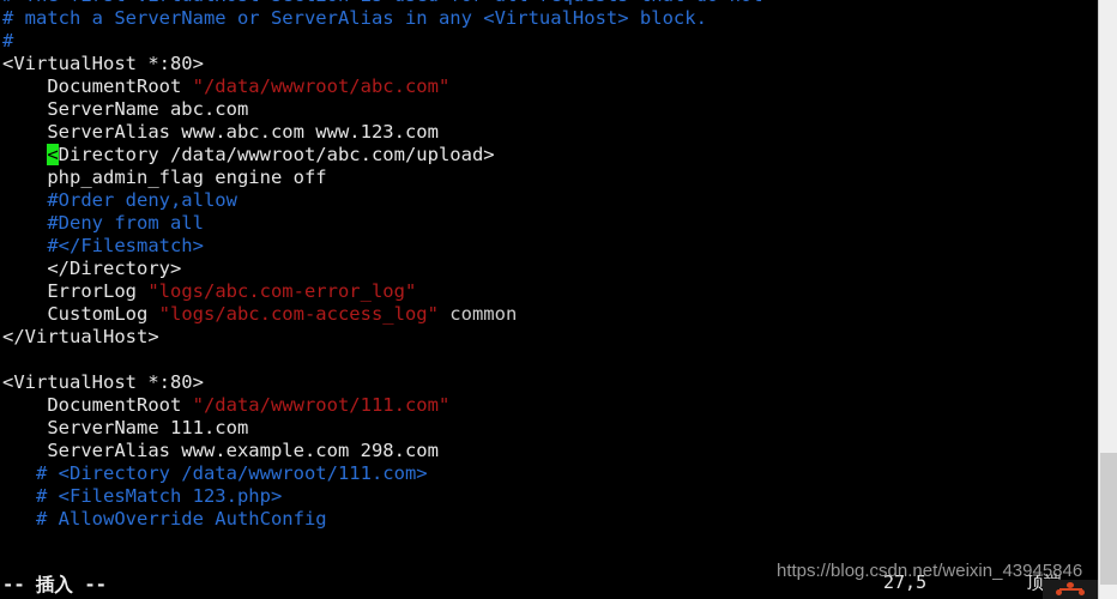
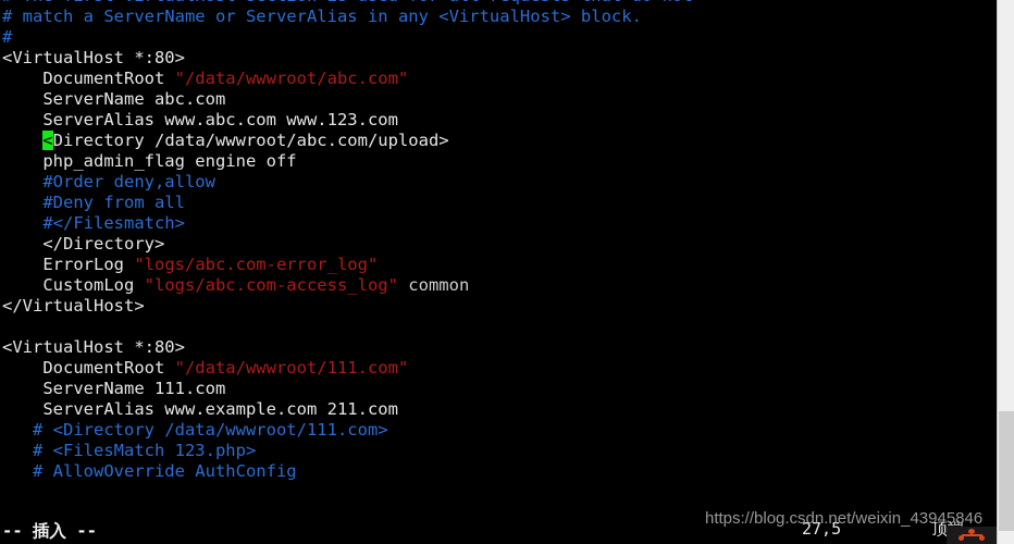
  # match a ServerName or ServerAlias in any <VirtualHost> block.
  #
  <VirtualHost *:80>
  DocumentRoot "/data/wwwroot/abc.com"
  ServerName abc.com
  ServerAlias www.abc.com www.123.com
  <Directory /data/wwwroot/abc.com/upload>
  php_admin_flag engine off
  #Order deny,allow
  #Deny from all
  #</Filesmatch>
  </Directory>
  ErrorLog "logs/abc.com-error_log"
  CustomLog "logs/abc.com-access_log" common
  </VirtualHost>
  <VirtualHost *:80>
  DocumentRoot "/data/wwwroot/111.com"
  ServerName 111.com
- ServerAlias www.example.com 298.com
+ ServerAlias www.example.com 211.com
  # <Directory /data/wwwroot/111.com>
  # <FilesMatch 123.php>
  # AllowOverride AuthConfig
  -- 插入 --
  27,5
  https://blog.csdn.net/weixin_43945846
